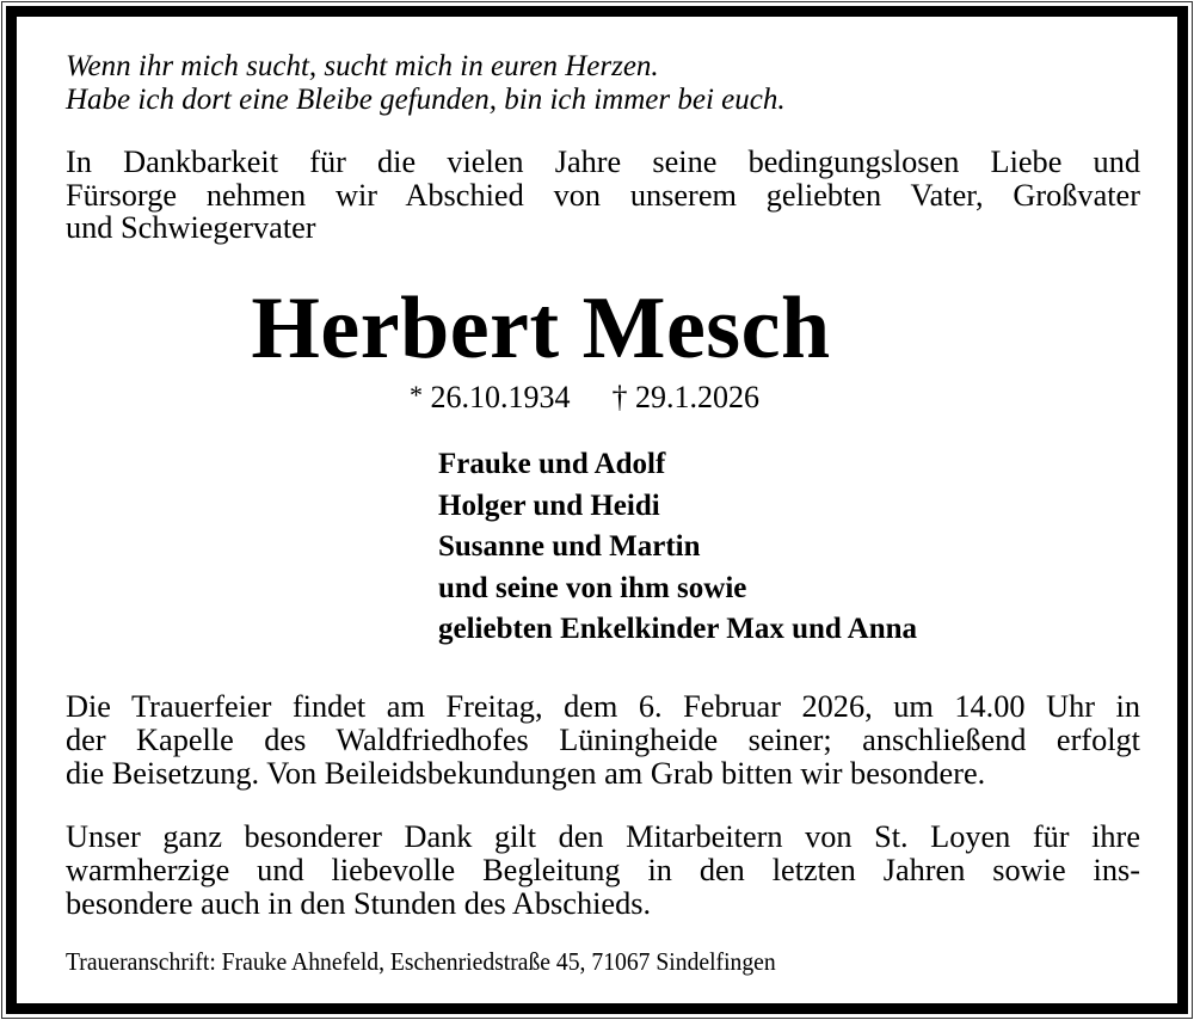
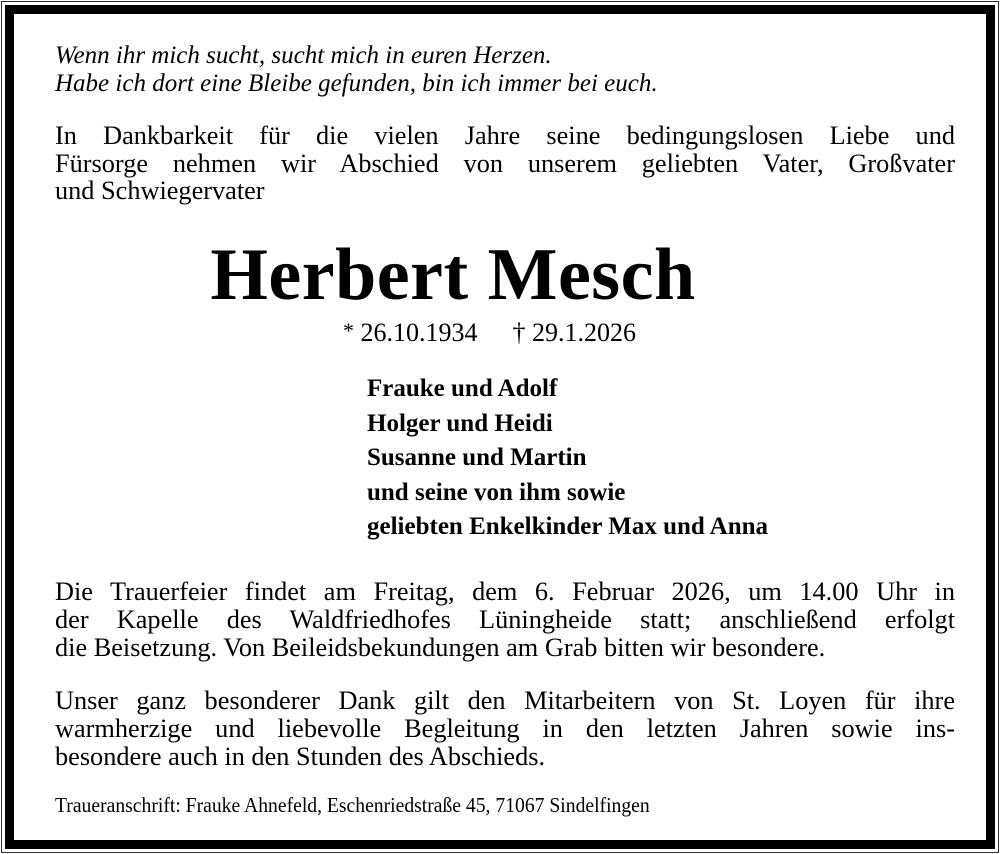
  Wenn ihr mich sucht, sucht mich in euren Herzen.
  Habe ich dort eine Bleibe gefunden, bin ich immer bei euch.
  In Dankbarkeit für die vielen Jahre seine bedingungslosen Liebe und
  Fürsorge nehmen wir Abschied von unserem geliebten Vater, Großvater
  und Schwiegervater
  Herbert Mesch
  * 26.10.1934 † 29.1.2026
  Frauke und Adolf
  Holger und Heidi
  Susanne und Martin
  und seine von ihm sowie
  geliebten Enkelkinder Max und Anna
  Die Trauerfeier findet am Freitag, dem 6. Februar 2026, um 14.00 Uhr in
- der Kapelle des Waldfriedhofes Lüningheide seiner; anschließend erfolgt
+ der Kapelle des Waldfriedhofes Lüningheide statt; anschließend erfolgt
  die Beisetzung. Von Beileidsbekundungen am Grab bitten wir besondere.
  Unser ganz besonderer Dank gilt den Mitarbeitern von St. Loyen für ihre
  warmherzige und liebevolle Begleitung in den letzten Jahren sowie ins-
  besondere auch in den Stunden des Abschieds.
  Traueranschrift: Frauke Ahnefeld, Eschenriedstraße 45, 71067 Sindelfingen
